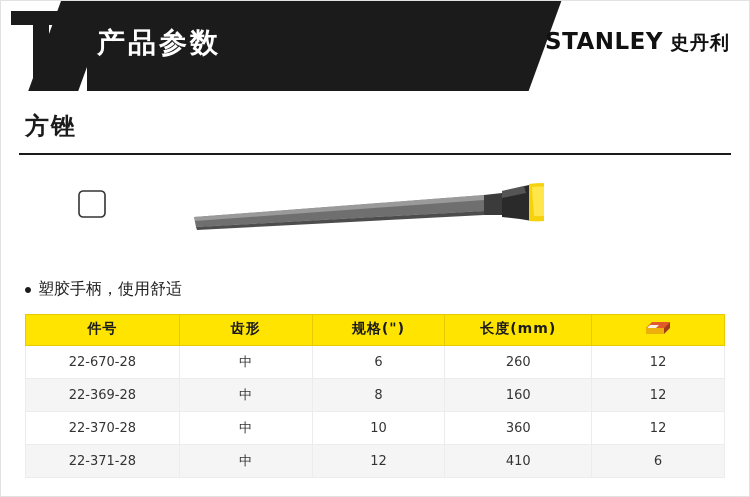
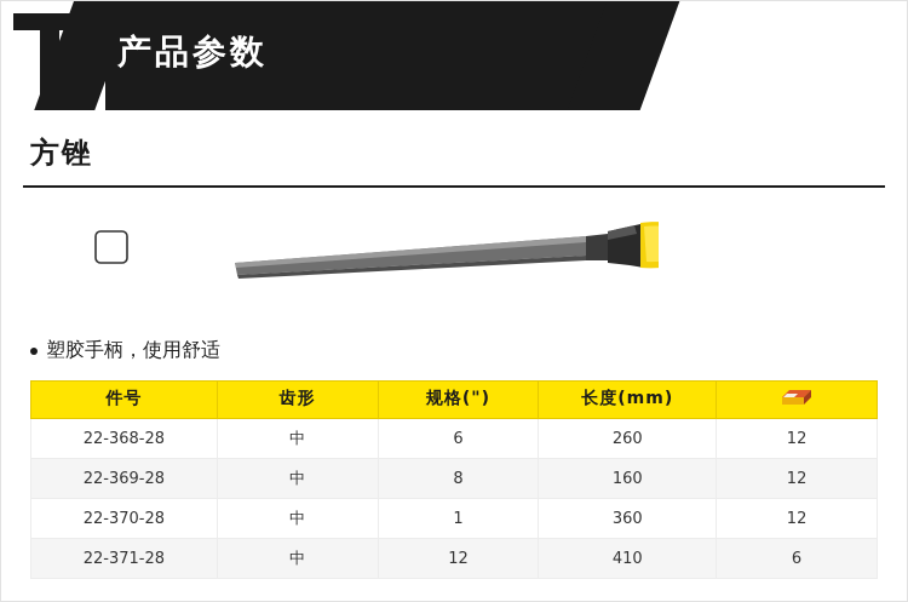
  产品参数
- STANLEY
- 史丹利
  方锉
  塑胶手柄，使用舒适
  件号	齿形	规格(")	长度(mm)
- 22-670-28	中	6	260	12
+ 22-368-28	中	6	260	12
  22-369-28	中	8	160	12
- 22-370-28	中	10	360	12
+ 22-370-28	中	1	360	12
  22-371-28	中	12	410	6
